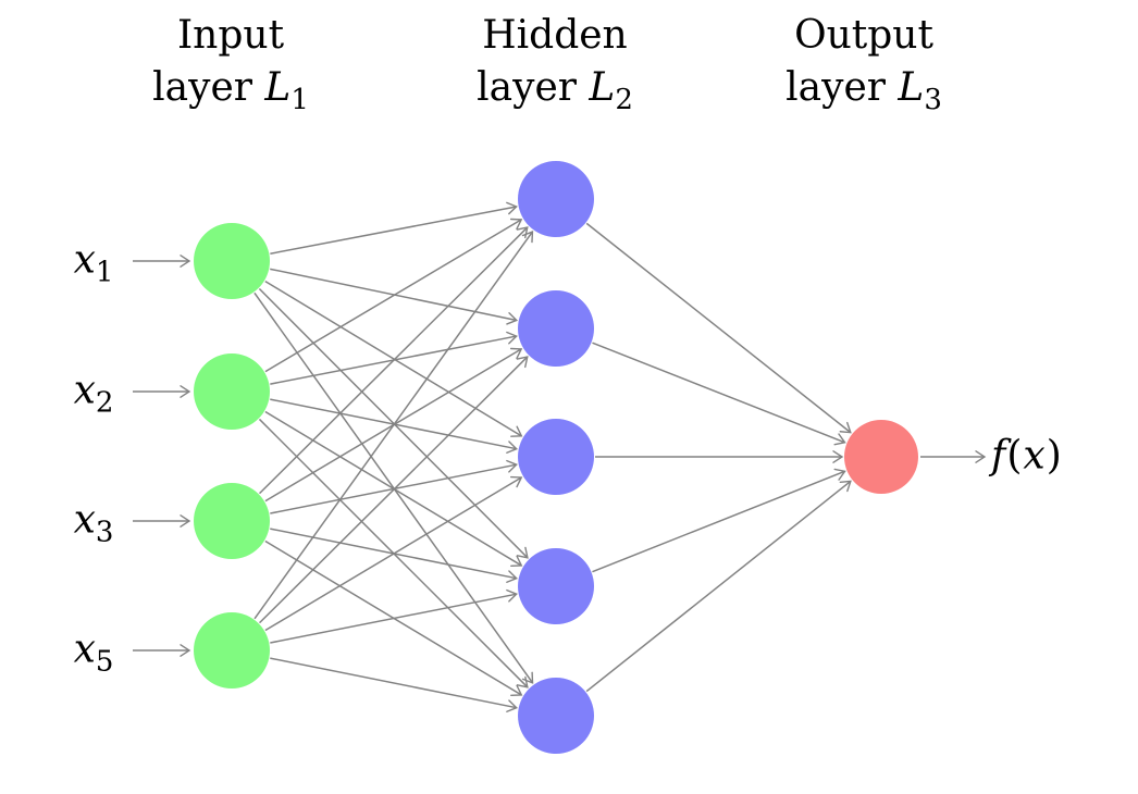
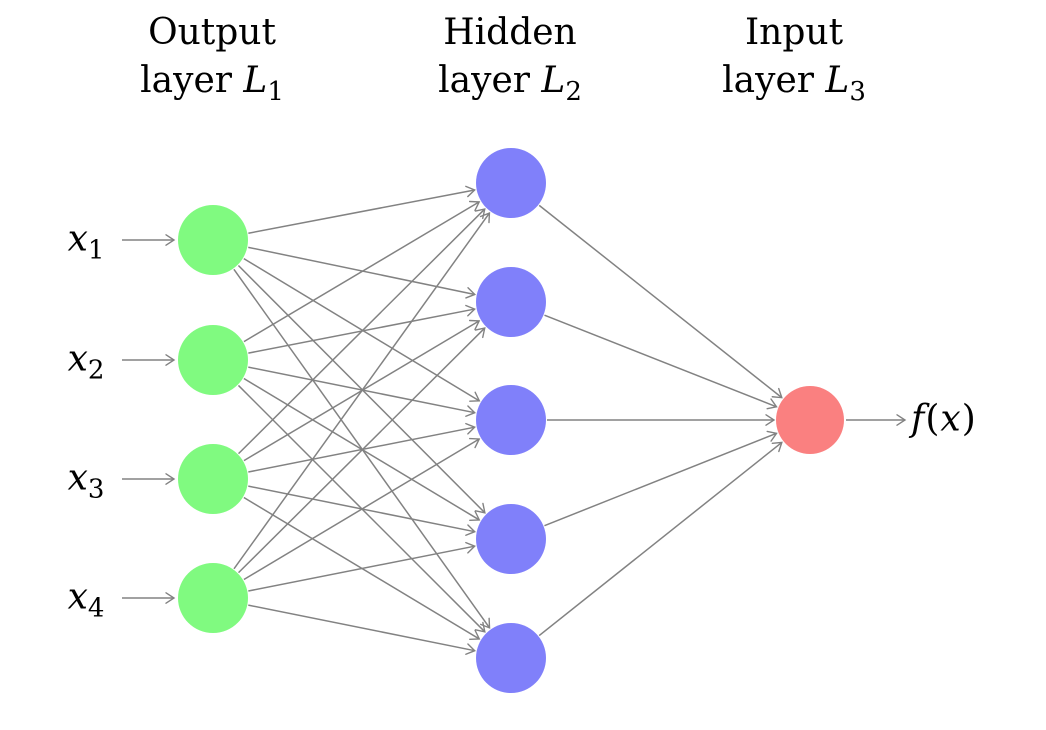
- Input
+ Output
  layer L1
  Hidden
  layer L2
- Output
+ Input
  layer L3
  x1
  x2
  x3
- x5
+ x4
  f(x)
